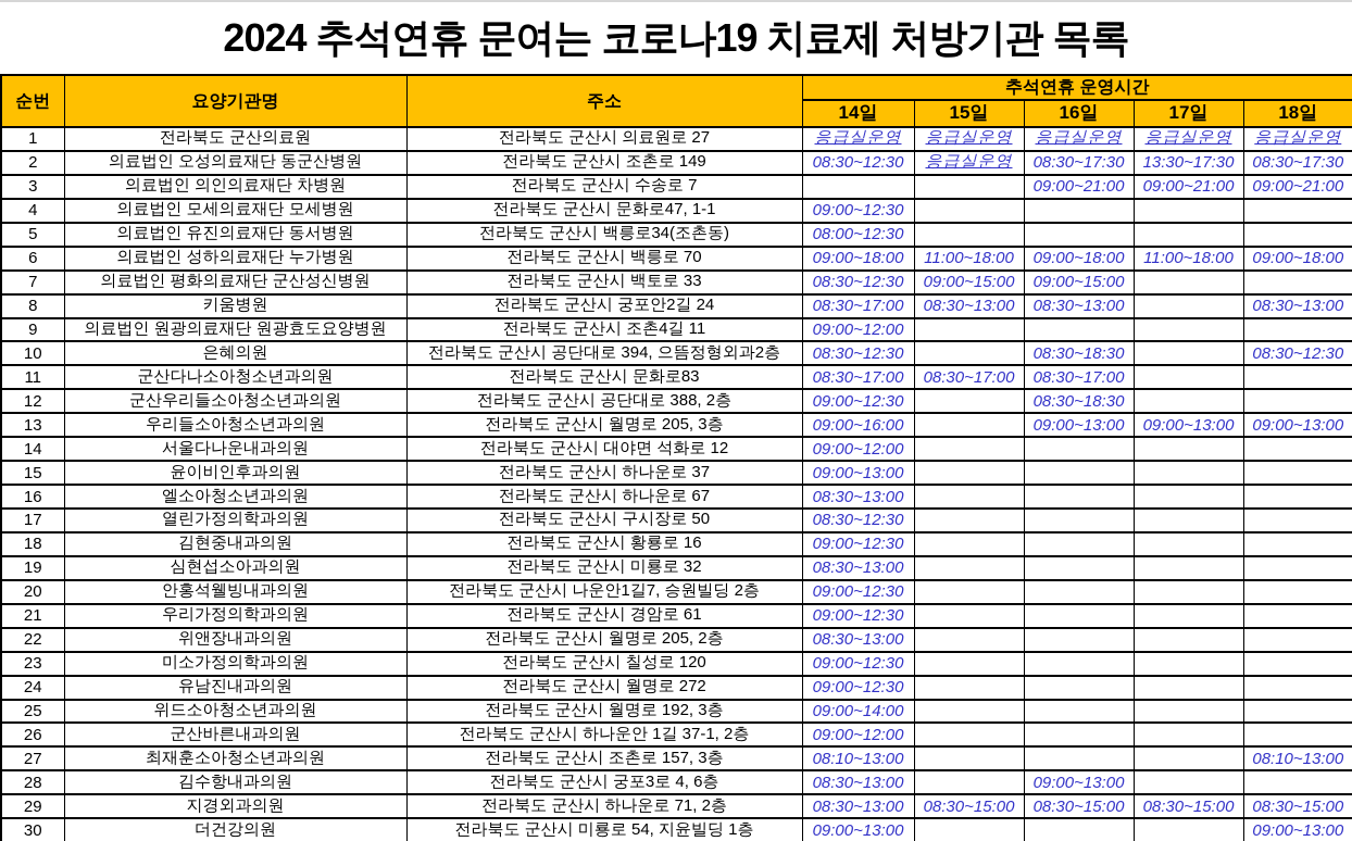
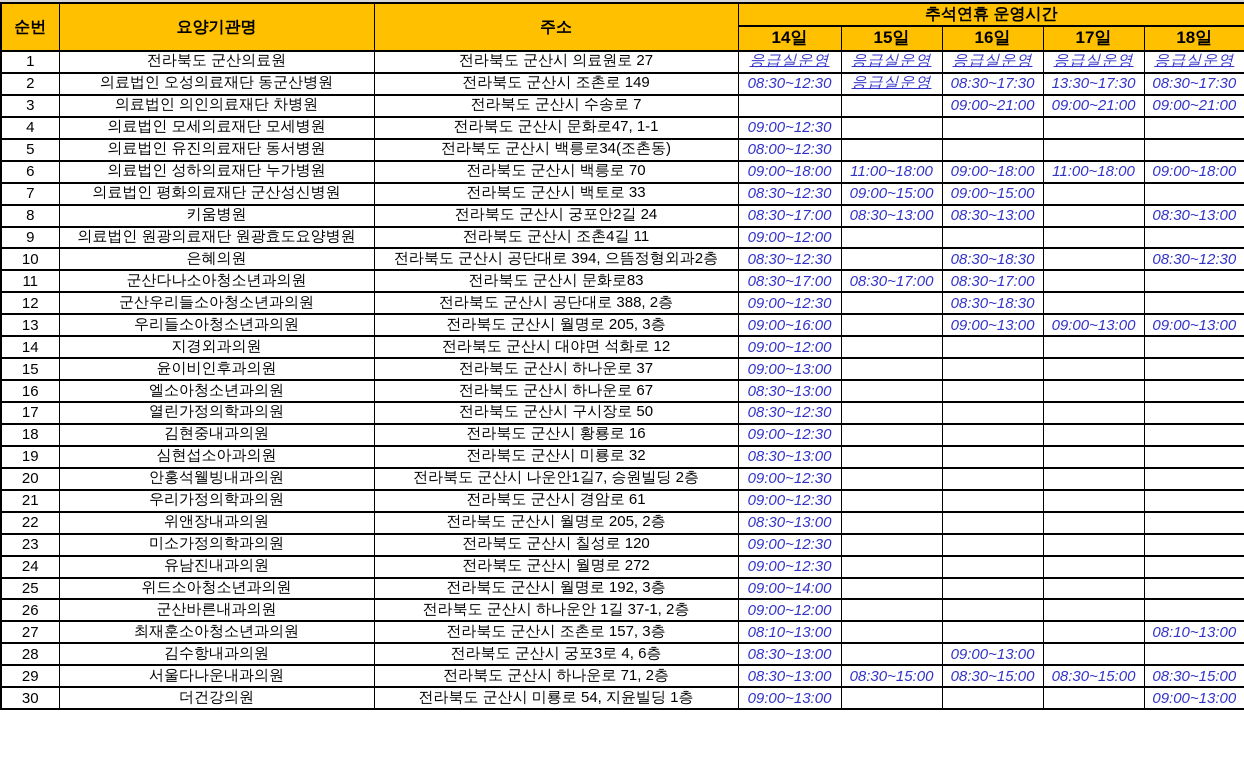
- 2024 추석연휴 문여는 코로나19 치료제 처방기관 목록
  순번	요양기관명	주소	추석연휴 운영시간
  14일	15일	16일	17일	18일
  1	전라북도 군산의료원	전라북도 군산시 의료원로 27	응급실운영	응급실운영	응급실운영	응급실운영	응급실운영
  2	의료법인 오성의료재단 동군산병원	전라북도 군산시 조촌로 149	08:30~12:30	응급실운영	08:30~17:30	13:30~17:30	08:30~17:30
  3	의료법인 의인의료재단 차병원	전라북도 군산시 수송로 7			09:00~21:00	09:00~21:00	09:00~21:00
  4	의료법인 모세의료재단 모세병원	전라북도 군산시 문화로47, 1-1	09:00~12:30
  5	의료법인 유진의료재단 동서병원	전라북도 군산시 백릉로34(조촌동)	08:00~12:30
  6	의료법인 성하의료재단 누가병원	전라북도 군산시 백릉로 70	09:00~18:00	11:00~18:00	09:00~18:00	11:00~18:00	09:00~18:00
  7	의료법인 평화의료재단 군산성신병원	전라북도 군산시 백토로 33	08:30~12:30	09:00~15:00	09:00~15:00
  8	키움병원	전라북도 군산시 궁포안2길 24	08:30~17:00	08:30~13:00	08:30~13:00		08:30~13:00
  9	의료법인 원광의료재단 원광효도요양병원	전라북도 군산시 조촌4길 11	09:00~12:00
  10	은혜의원	전라북도 군산시 공단대로 394, 으뜸정형외과2층	08:30~12:30		08:30~18:30		08:30~12:30
  11	군산다나소아청소년과의원	전라북도 군산시 문화로83	08:30~17:00	08:30~17:00	08:30~17:00
  12	군산우리들소아청소년과의원	전라북도 군산시 공단대로 388, 2층	09:00~12:30		08:30~18:30
  13	우리들소아청소년과의원	전라북도 군산시 월명로 205, 3층	09:00~16:00		09:00~13:00	09:00~13:00	09:00~13:00
- 14	서울다나운내과의원	전라북도 군산시 대야면 석화로 12	09:00~12:00
+ 14	지경외과의원	전라북도 군산시 대야면 석화로 12	09:00~12:00
  15	윤이비인후과의원	전라북도 군산시 하나운로 37	09:00~13:00
  16	엘소아청소년과의원	전라북도 군산시 하나운로 67	08:30~13:00
  17	열린가정의학과의원	전라북도 군산시 구시장로 50	08:30~12:30
  18	김현중내과의원	전라북도 군산시 황룡로 16	09:00~12:30
  19	심현섭소아과의원	전라북도 군산시 미룡로 32	08:30~13:00
  20	안홍석웰빙내과의원	전라북도 군산시 나운안1길7, 승원빌딩 2층	09:00~12:30
  21	우리가정의학과의원	전라북도 군산시 경암로 61	09:00~12:30
  22	위앤장내과의원	전라북도 군산시 월명로 205, 2층	08:30~13:00
  23	미소가정의학과의원	전라북도 군산시 칠성로 120	09:00~12:30
  24	유남진내과의원	전라북도 군산시 월명로 272	09:00~12:30
  25	위드소아청소년과의원	전라북도 군산시 월명로 192, 3층	09:00~14:00
  26	군산바른내과의원	전라북도 군산시 하나운안 1길 37-1, 2층	09:00~12:00
  27	최재훈소아청소년과의원	전라북도 군산시 조촌로 157, 3층	08:10~13:00				08:10~13:00
  28	김수항내과의원	전라북도 군산시 궁포3로 4, 6층	08:30~13:00		09:00~13:00
- 29	지경외과의원	전라북도 군산시 하나운로 71, 2층	08:30~13:00	08:30~15:00	08:30~15:00	08:30~15:00	08:30~15:00
+ 29	서울다나운내과의원	전라북도 군산시 하나운로 71, 2층	08:30~13:00	08:30~15:00	08:30~15:00	08:30~15:00	08:30~15:00
  30	더건강의원	전라북도 군산시 미룡로 54, 지윤빌딩 1층	09:00~13:00				09:00~13:00
